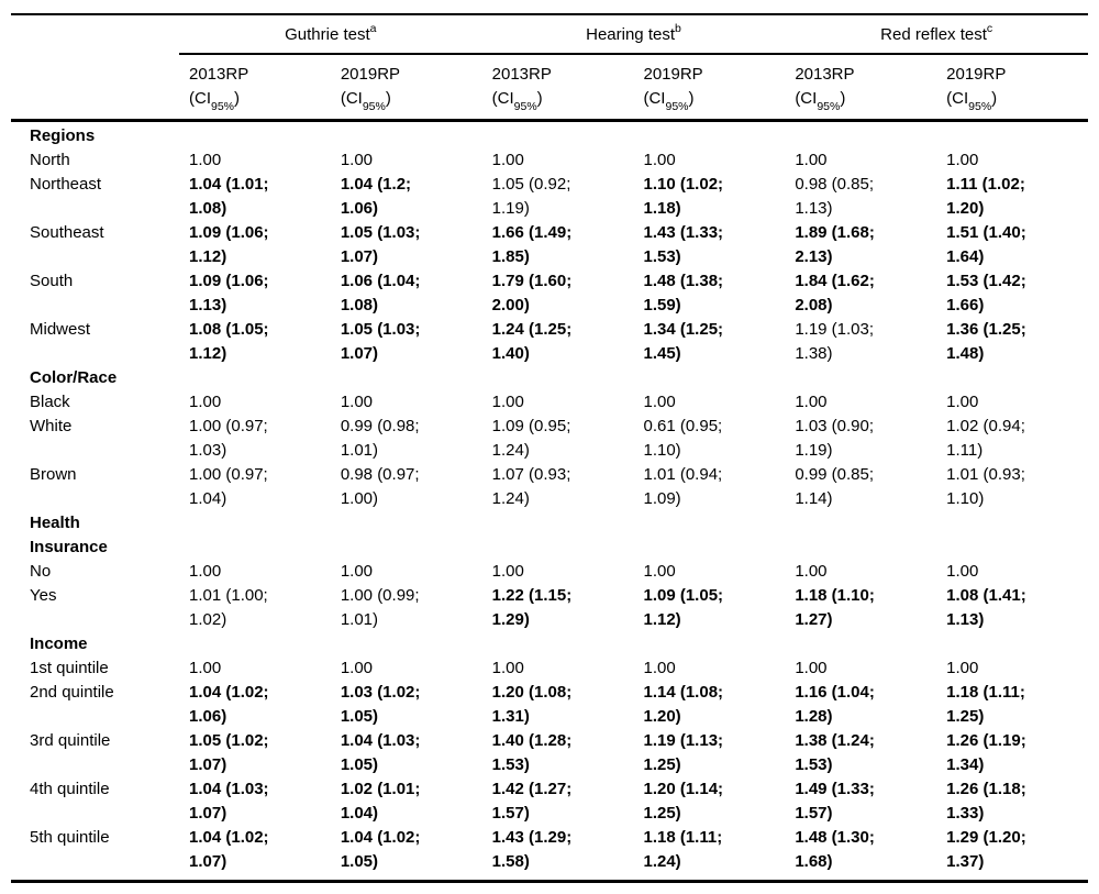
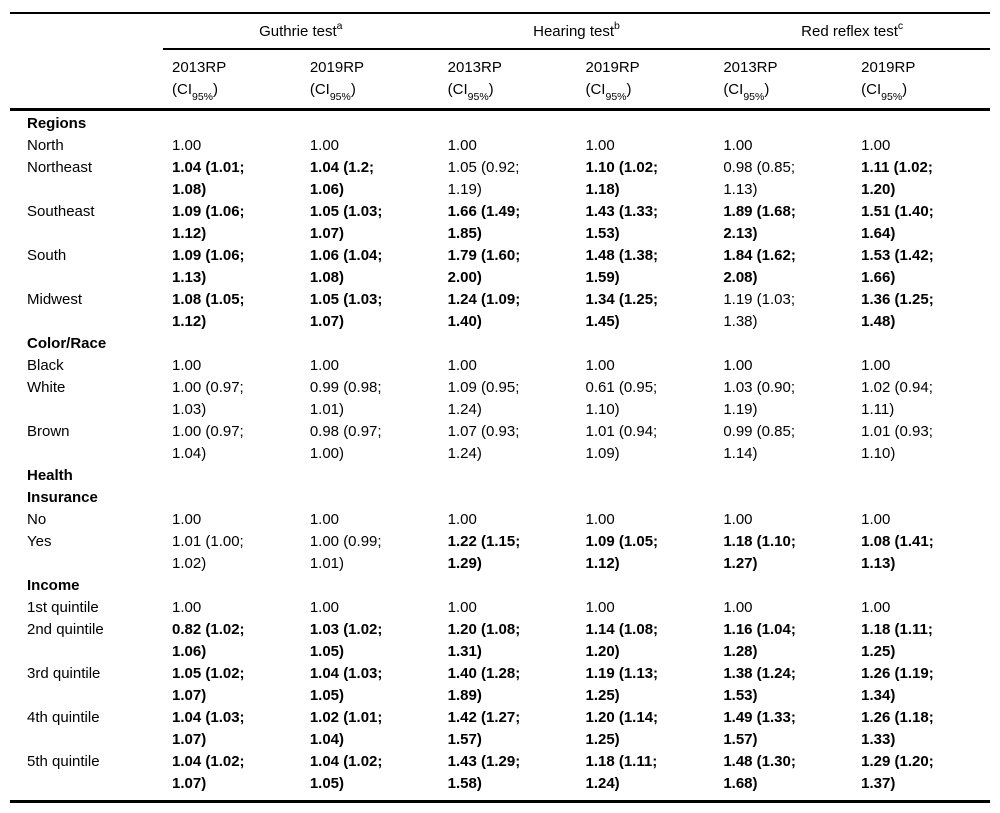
  	Guthrie testa	Hearing testb	Red reflex testc
  	2013RP(CI95%)	2019RP(CI95%)	2013RP(CI95%)	2019RP(CI95%)	2013RP(CI95%)	2019RP(CI95%)
  Regions
  North	1.00	1.00	1.00	1.00	1.00	1.00
  Northeast	1.04 (1.01; 1.08)	1.04 (1.2; 1.06)	1.05 (0.92; 1.19)	1.10 (1.02; 1.18)	0.98 (0.85; 1.13)	1.11 (1.02; 1.20)
  Southeast	1.09 (1.06; 1.12)	1.05 (1.03; 1.07)	1.66 (1.49; 1.85)	1.43 (1.33; 1.53)	1.89 (1.68; 2.13)	1.51 (1.40; 1.64)
  South	1.09 (1.06; 1.13)	1.06 (1.04; 1.08)	1.79 (1.60; 2.00)	1.48 (1.38; 1.59)	1.84 (1.62; 2.08)	1.53 (1.42; 1.66)
- Midwest	1.08 (1.05; 1.12)	1.05 (1.03; 1.07)	1.24 (1.25; 1.40)	1.34 (1.25; 1.45)	1.19 (1.03; 1.38)	1.36 (1.25; 1.48)
+ Midwest	1.08 (1.05; 1.12)	1.05 (1.03; 1.07)	1.24 (1.09; 1.40)	1.34 (1.25; 1.45)	1.19 (1.03; 1.38)	1.36 (1.25; 1.48)
  Color/Race
  Black	1.00	1.00	1.00	1.00	1.00	1.00
  White	1.00 (0.97; 1.03)	0.99 (0.98; 1.01)	1.09 (0.95; 1.24)	0.61 (0.95; 1.10)	1.03 (0.90; 1.19)	1.02 (0.94; 1.11)
  Brown	1.00 (0.97; 1.04)	0.98 (0.97; 1.00)	1.07 (0.93; 1.24)	1.01 (0.94; 1.09)	0.99 (0.85; 1.14)	1.01 (0.93; 1.10)
  Health Insurance
  No	1.00	1.00	1.00	1.00	1.00	1.00
  Yes	1.01 (1.00; 1.02)	1.00 (0.99; 1.01)	1.22 (1.15; 1.29)	1.09 (1.05; 1.12)	1.18 (1.10; 1.27)	1.08 (1.41; 1.13)
  Income
  1st quintile	1.00	1.00	1.00	1.00	1.00	1.00
- 2nd quintile	1.04 (1.02; 1.06)	1.03 (1.02; 1.05)	1.20 (1.08; 1.31)	1.14 (1.08; 1.20)	1.16 (1.04; 1.28)	1.18 (1.11; 1.25)
+ 2nd quintile	0.82 (1.02; 1.06)	1.03 (1.02; 1.05)	1.20 (1.08; 1.31)	1.14 (1.08; 1.20)	1.16 (1.04; 1.28)	1.18 (1.11; 1.25)
- 3rd quintile	1.05 (1.02; 1.07)	1.04 (1.03; 1.05)	1.40 (1.28; 1.53)	1.19 (1.13; 1.25)	1.38 (1.24; 1.53)	1.26 (1.19; 1.34)
+ 3rd quintile	1.05 (1.02; 1.07)	1.04 (1.03; 1.05)	1.40 (1.28; 1.89)	1.19 (1.13; 1.25)	1.38 (1.24; 1.53)	1.26 (1.19; 1.34)
  4th quintile	1.04 (1.03; 1.07)	1.02 (1.01; 1.04)	1.42 (1.27; 1.57)	1.20 (1.14; 1.25)	1.49 (1.33; 1.57)	1.26 (1.18; 1.33)
  5th quintile	1.04 (1.02; 1.07)	1.04 (1.02; 1.05)	1.43 (1.29; 1.58)	1.18 (1.11; 1.24)	1.48 (1.30; 1.68)	1.29 (1.20; 1.37)
